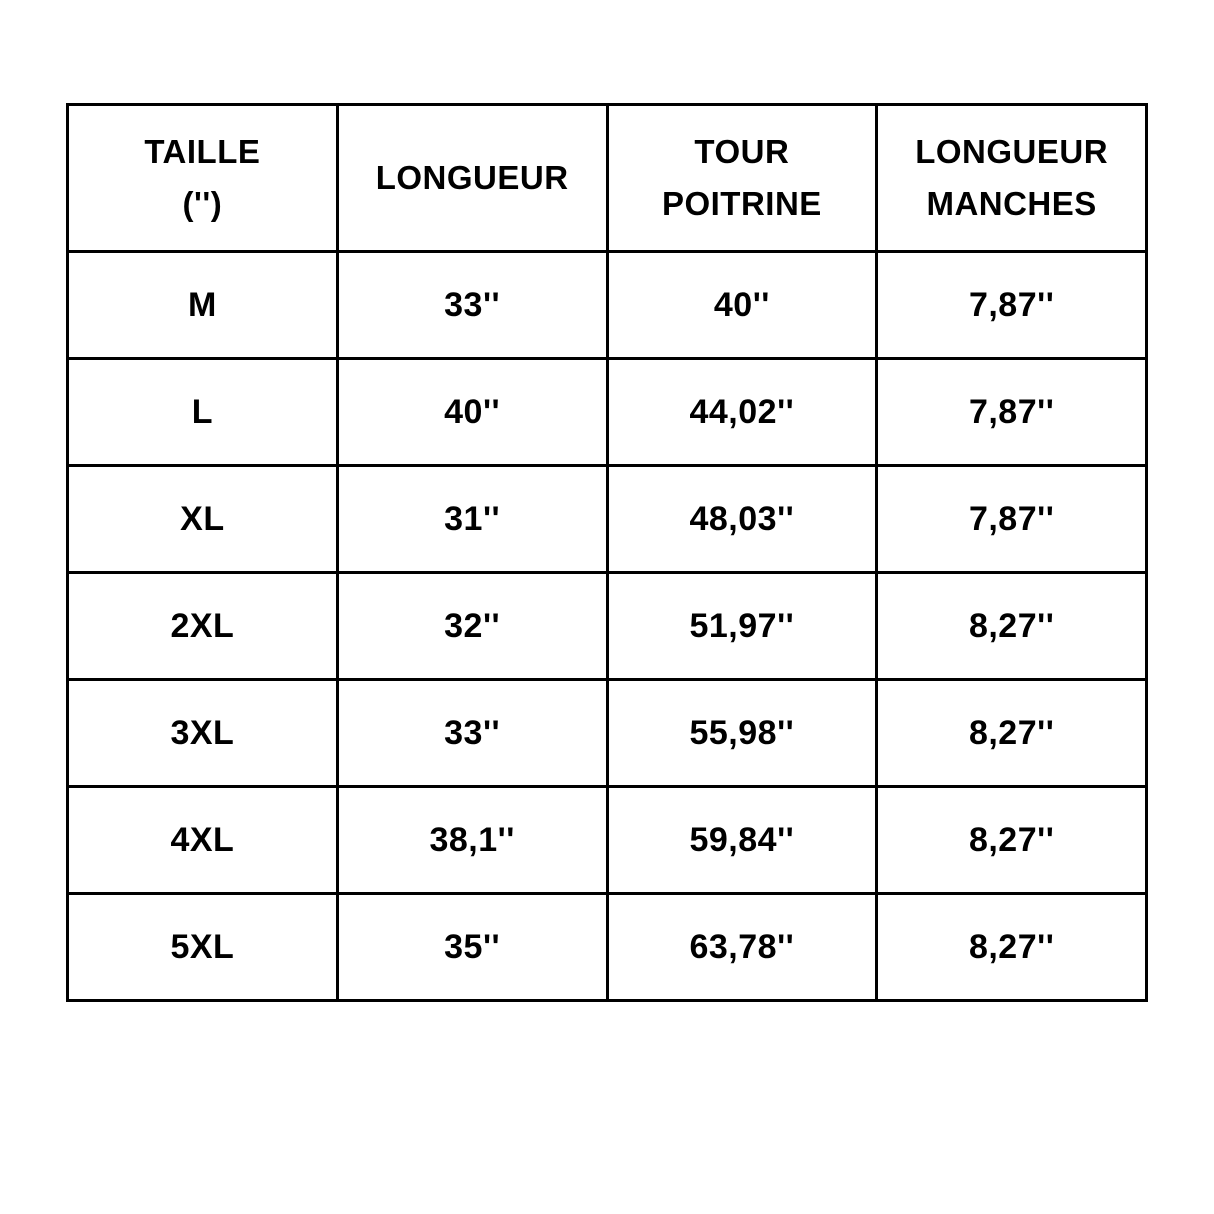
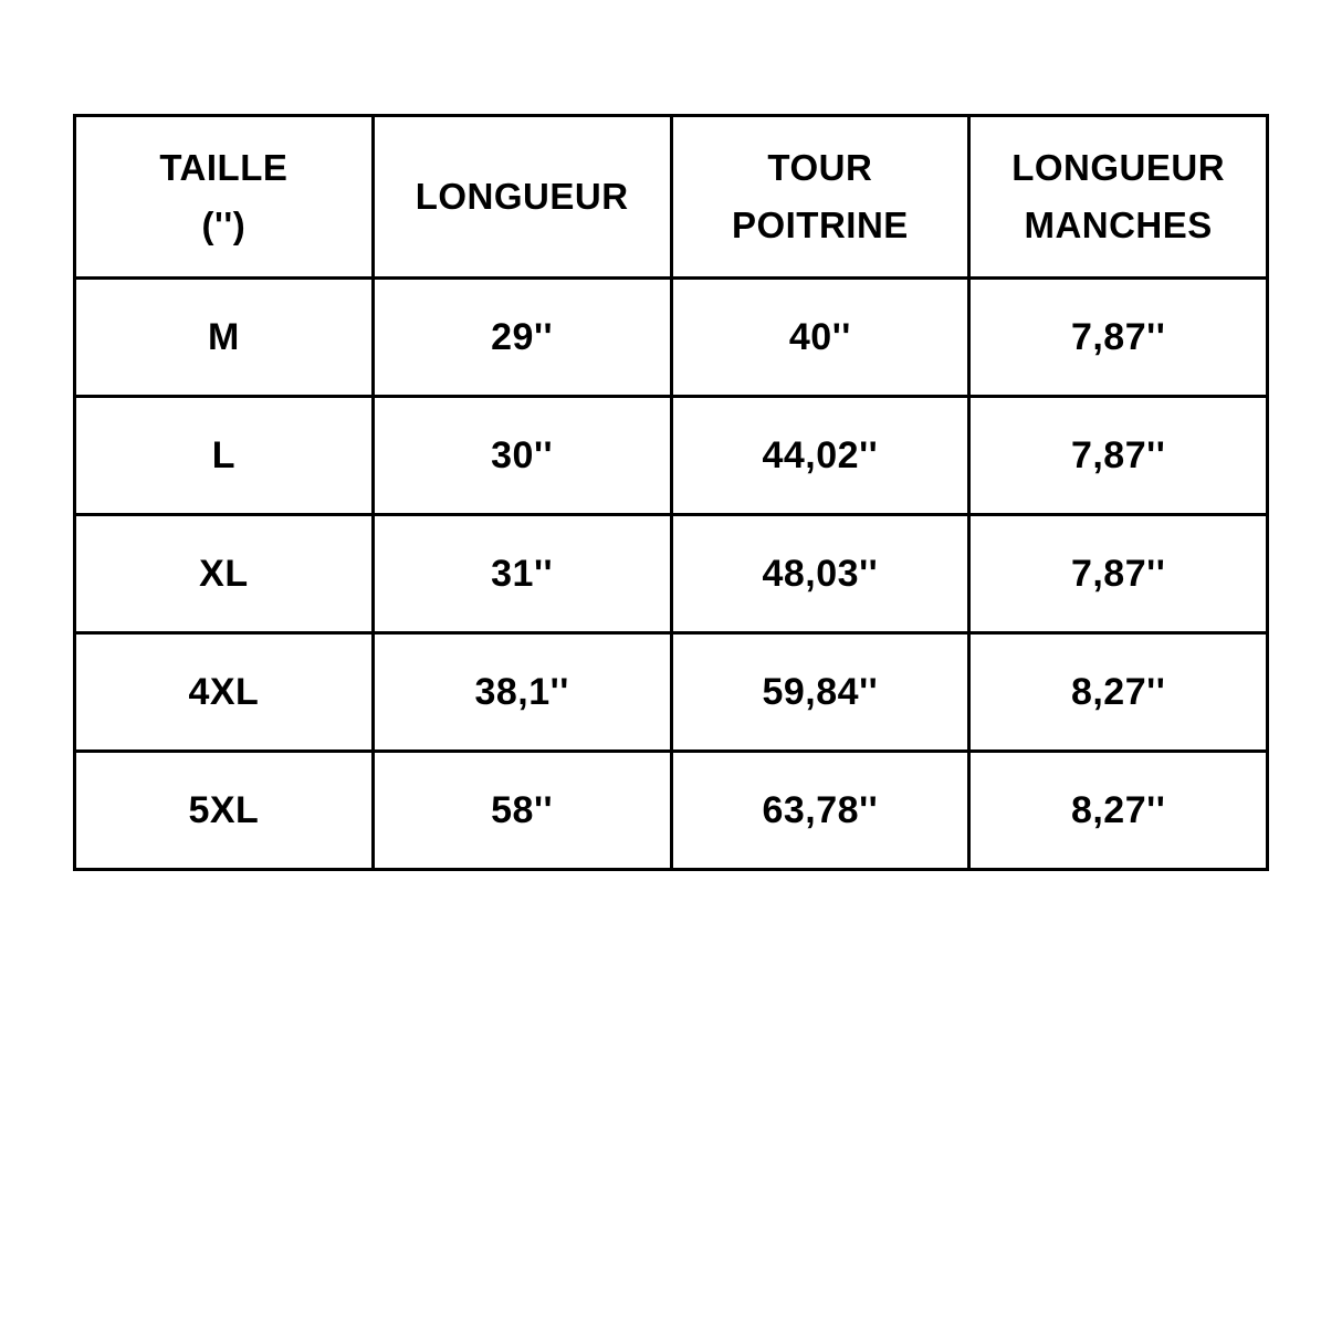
  TAILLE('')	LONGUEUR	TOURPOITRINE	LONGUEURMANCHES
- M	33''	40''	7,87''
+ M	29''	40''	7,87''
- L	40''	44,02''	7,87''
+ L	30''	44,02''	7,87''
  XL	31''	48,03''	7,87''
- 2XL	32''	51,97''	8,27''
- 3XL	33''	55,98''	8,27''
  4XL	38,1''	59,84''	8,27''
- 5XL	35''	63,78''	8,27''
+ 5XL	58''	63,78''	8,27''
